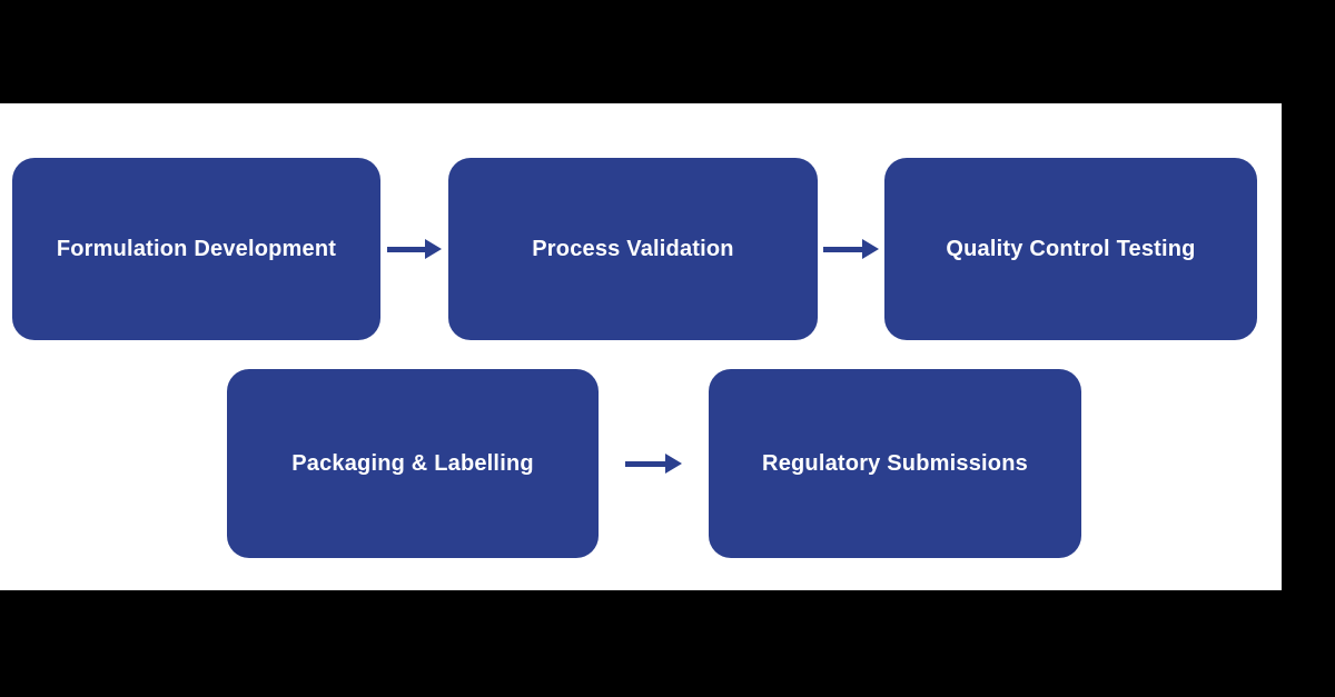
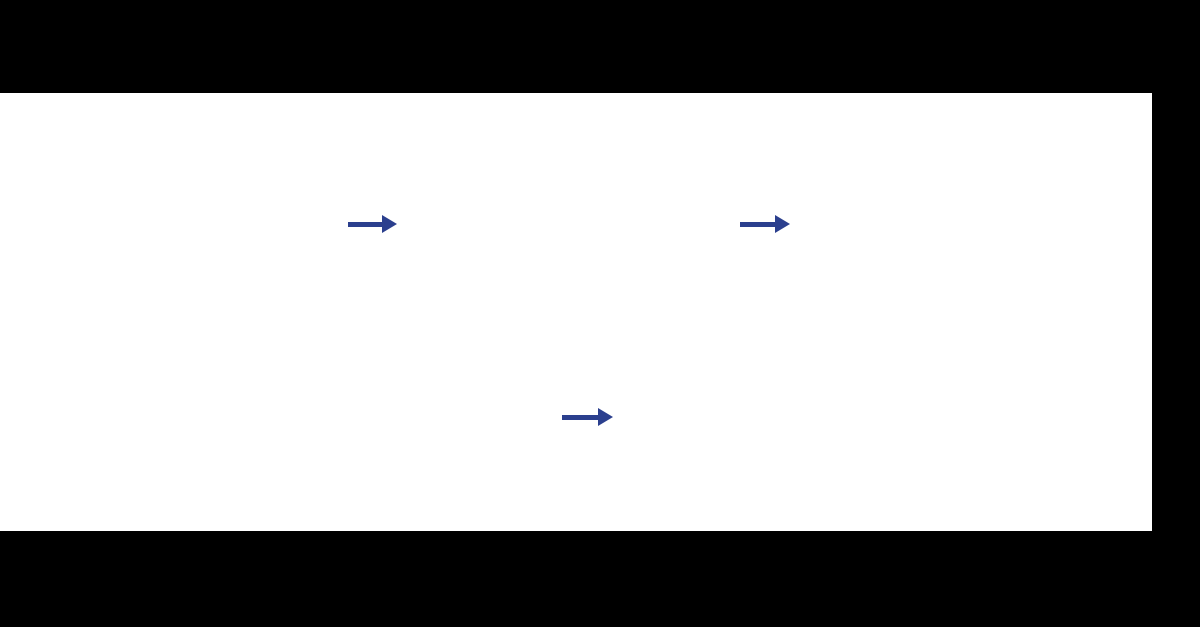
- Formulation Development
- Process Validation
- Quality Control Testing
- Packaging & Labelling
- Regulatory Submissions
